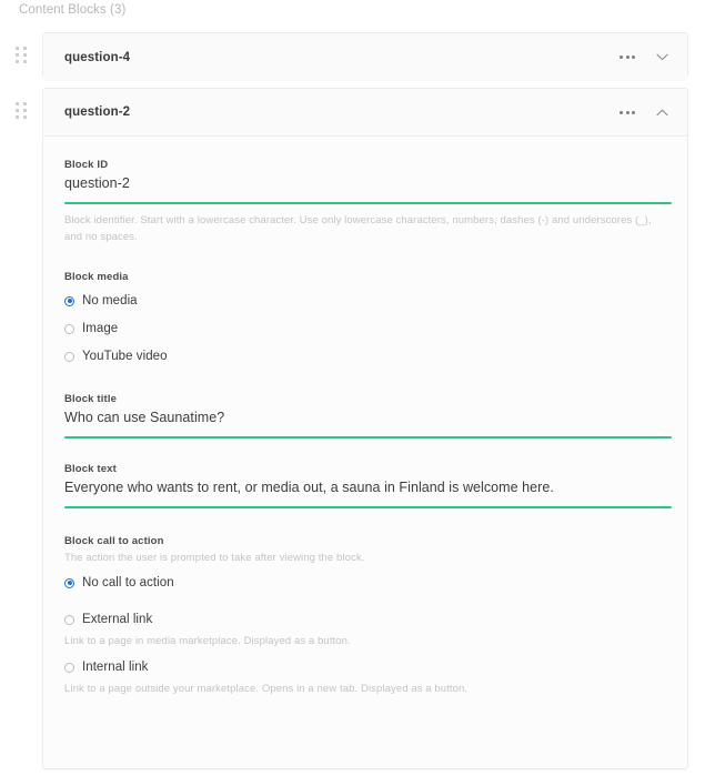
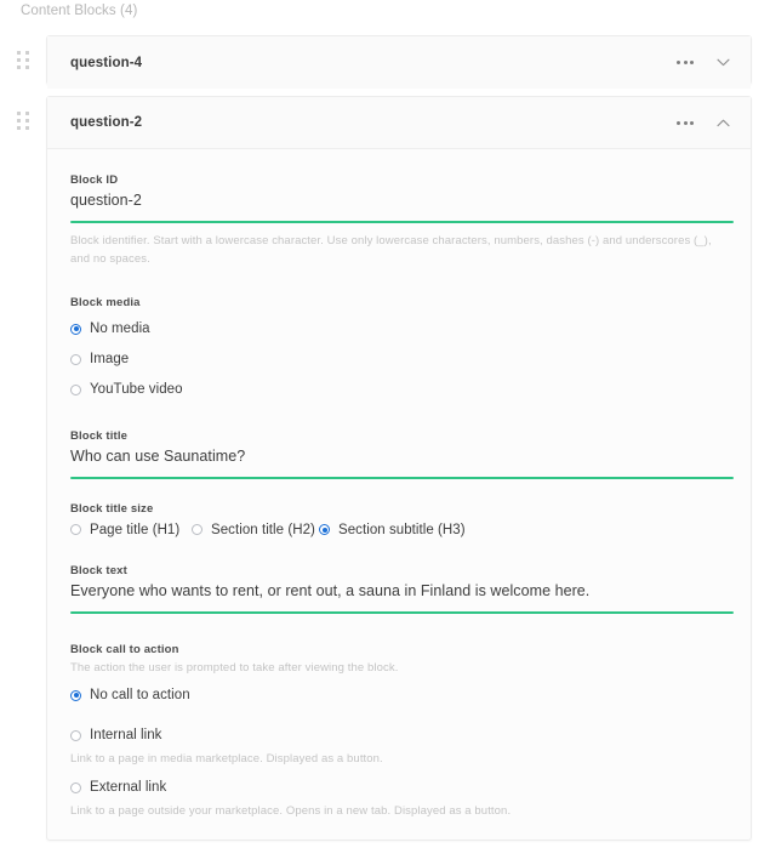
- Content Blocks (3)
+ Content Blocks (4)
  question-4
  question-2
  Block ID
  question-2
  Block identifier. Start with a lowercase character. Use only lowercase characters, numbers, dashes (-) and underscores (_), and no spaces.
  Block media
  No media
  Image
  YouTube video
  Block title
  Who can use Saunatime?
+ Block title size
+ Page title (H1)
+ Section title (H2)
+ Section subtitle (H3)
  Block text
- Everyone who wants to rent, or media out, a sauna in Finland is welcome here.
+ Everyone who wants to rent, or rent out, a sauna in Finland is welcome here.
  Block call to action
  The action the user is prompted to take after viewing the block.
  No call to action
- External link
+ Internal link
  Link to a page in media marketplace. Displayed as a button.
- Internal link
+ External link
  Link to a page outside your marketplace. Opens in a new tab. Displayed as a button.
